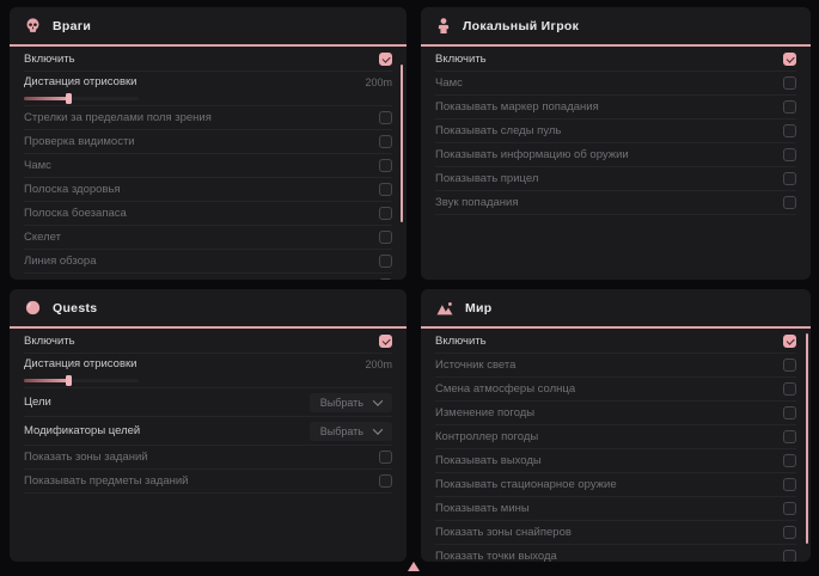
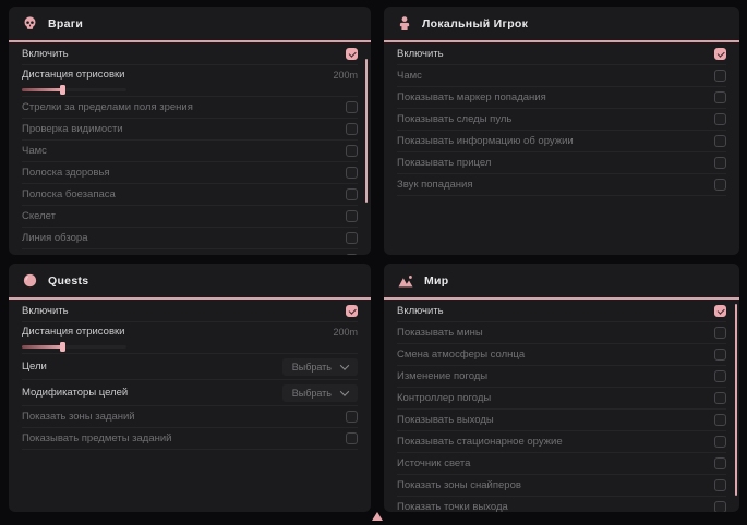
  Враги
  Включить
  Дистанция отрисовки
  200m
  Стрелки за пределами поля зрения
  Проверка видимости
  Чамс
  Полоска здоровья
  Полоска боезапаса
  Скелет
  Линия обзора
  Локальный Игрок
  Включить
  Чамс
  Показывать маркер попадания
  Показывать следы пуль
  Показывать информацию об оружии
  Показывать прицел
  Звук попадания
  Quests
  Включить
  Дистанция отрисовки
  200m
  Цели
  Выбрать
  Модификаторы целей
  Выбрать
  Показать зоны заданий
  Показывать предметы заданий
  Мир
  Включить
- Источник света
+ Показывать мины
  Смена атмосферы солнца
  Изменение погоды
  Контроллер погоды
  Показывать выходы
  Показывать стационарное оружие
- Показывать мины
+ Источник света
  Показать зоны снайперов
  Показать точки выхода
